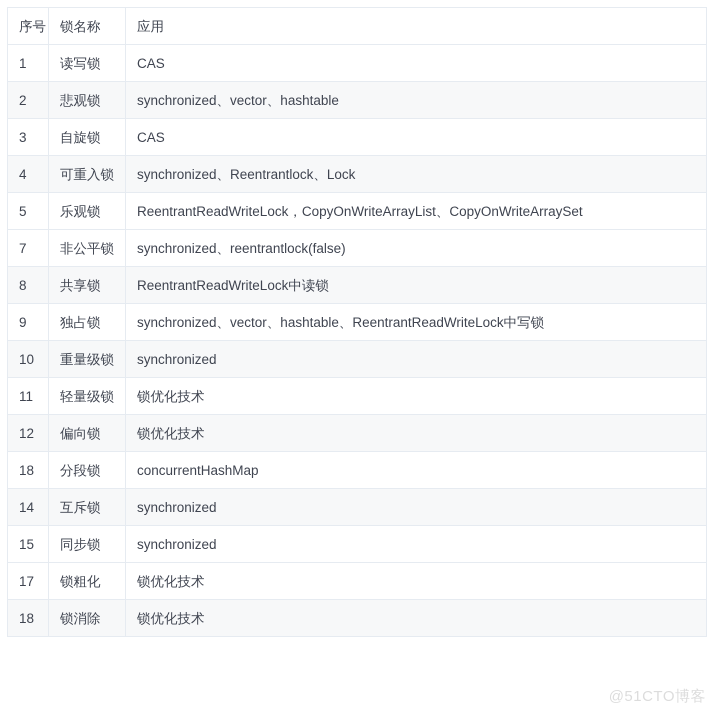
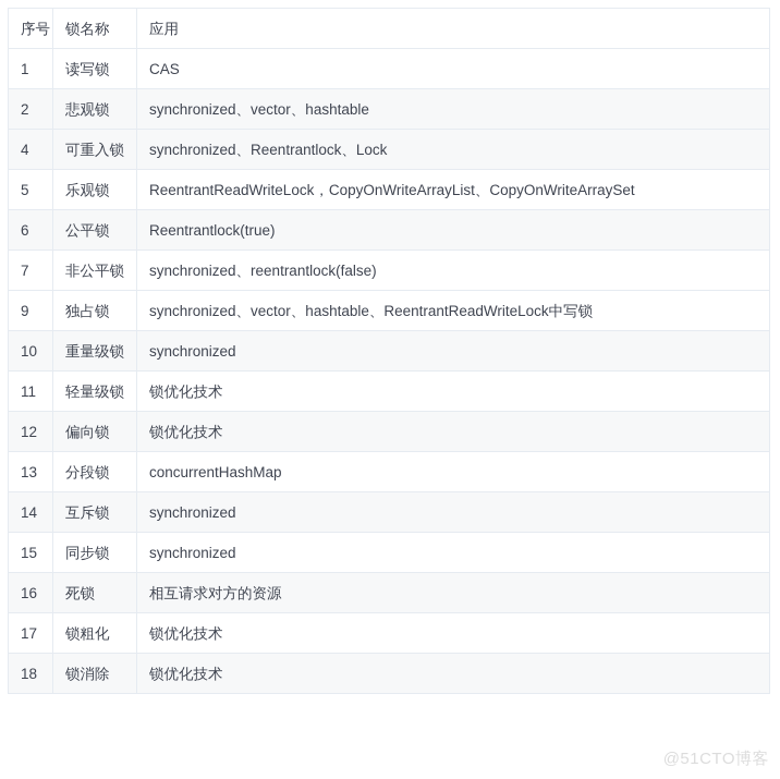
  序号	锁名称	应用
  1	读写锁	CAS
  2	悲观锁	synchronized、vector、hashtable
- 3	自旋锁	CAS
  4	可重入锁	synchronized、Reentrantlock、Lock
  5	乐观锁	ReentrantReadWriteLock，CopyOnWriteArrayList、CopyOnWriteArraySet
+ 6	公平锁	Reentrantlock(true)
  7	非公平锁	synchronized、reentrantlock(false)
- 8	共享锁	ReentrantReadWriteLock中读锁
  9	独占锁	synchronized、vector、hashtable、ReentrantReadWriteLock中写锁
  10	重量级锁	synchronized
  11	轻量级锁	锁优化技术
  12	偏向锁	锁优化技术
- 18	分段锁	concurrentHashMap
+ 13	分段锁	concurrentHashMap
  14	互斥锁	synchronized
  15	同步锁	synchronized
+ 16	死锁	相互请求对方的资源
  17	锁粗化	锁优化技术
  18	锁消除	锁优化技术
  @51CTO博客
